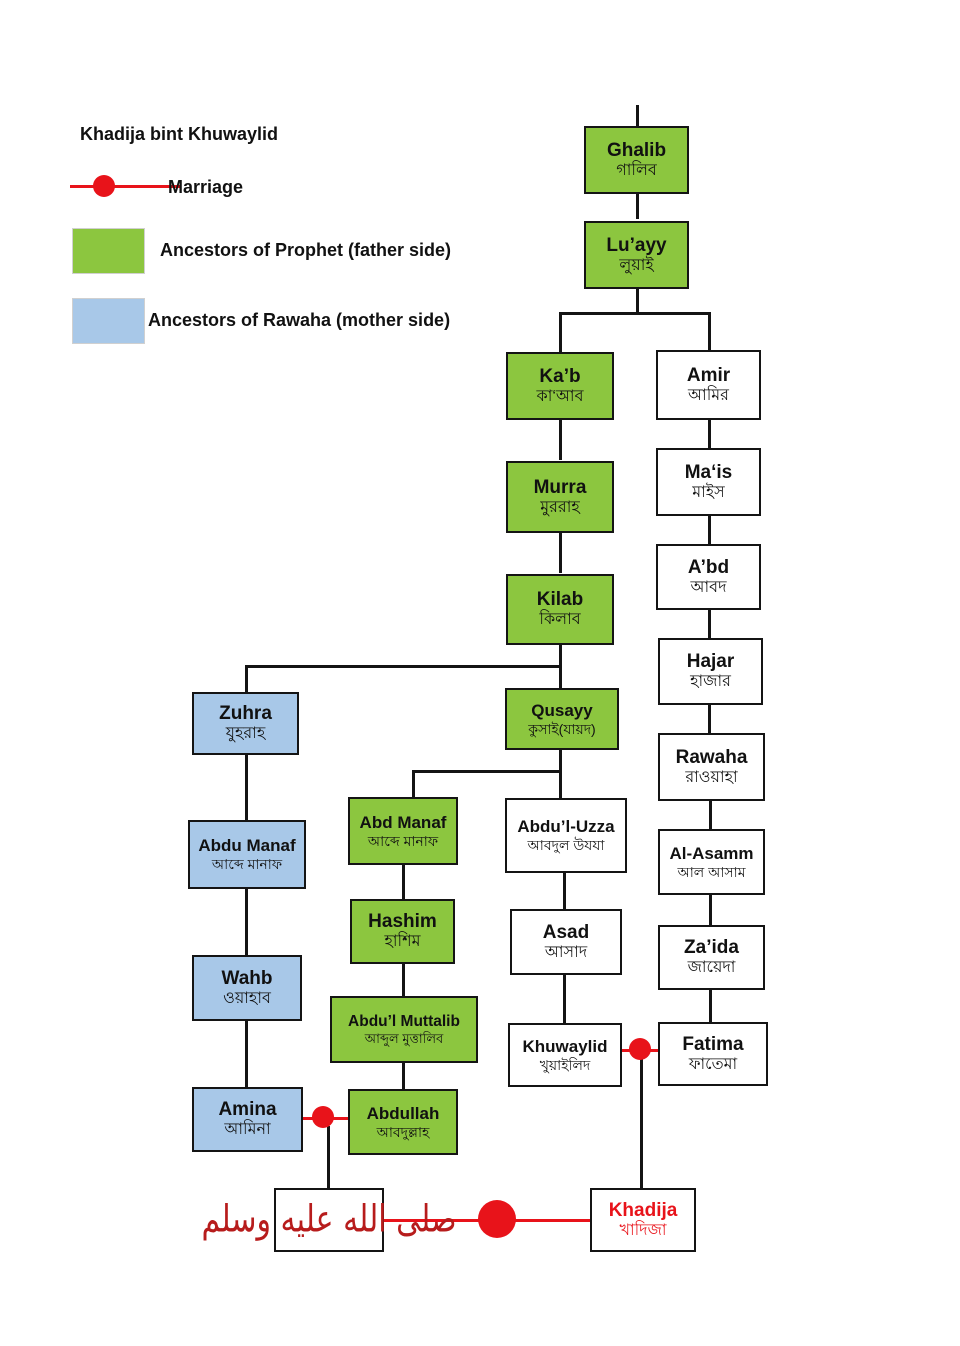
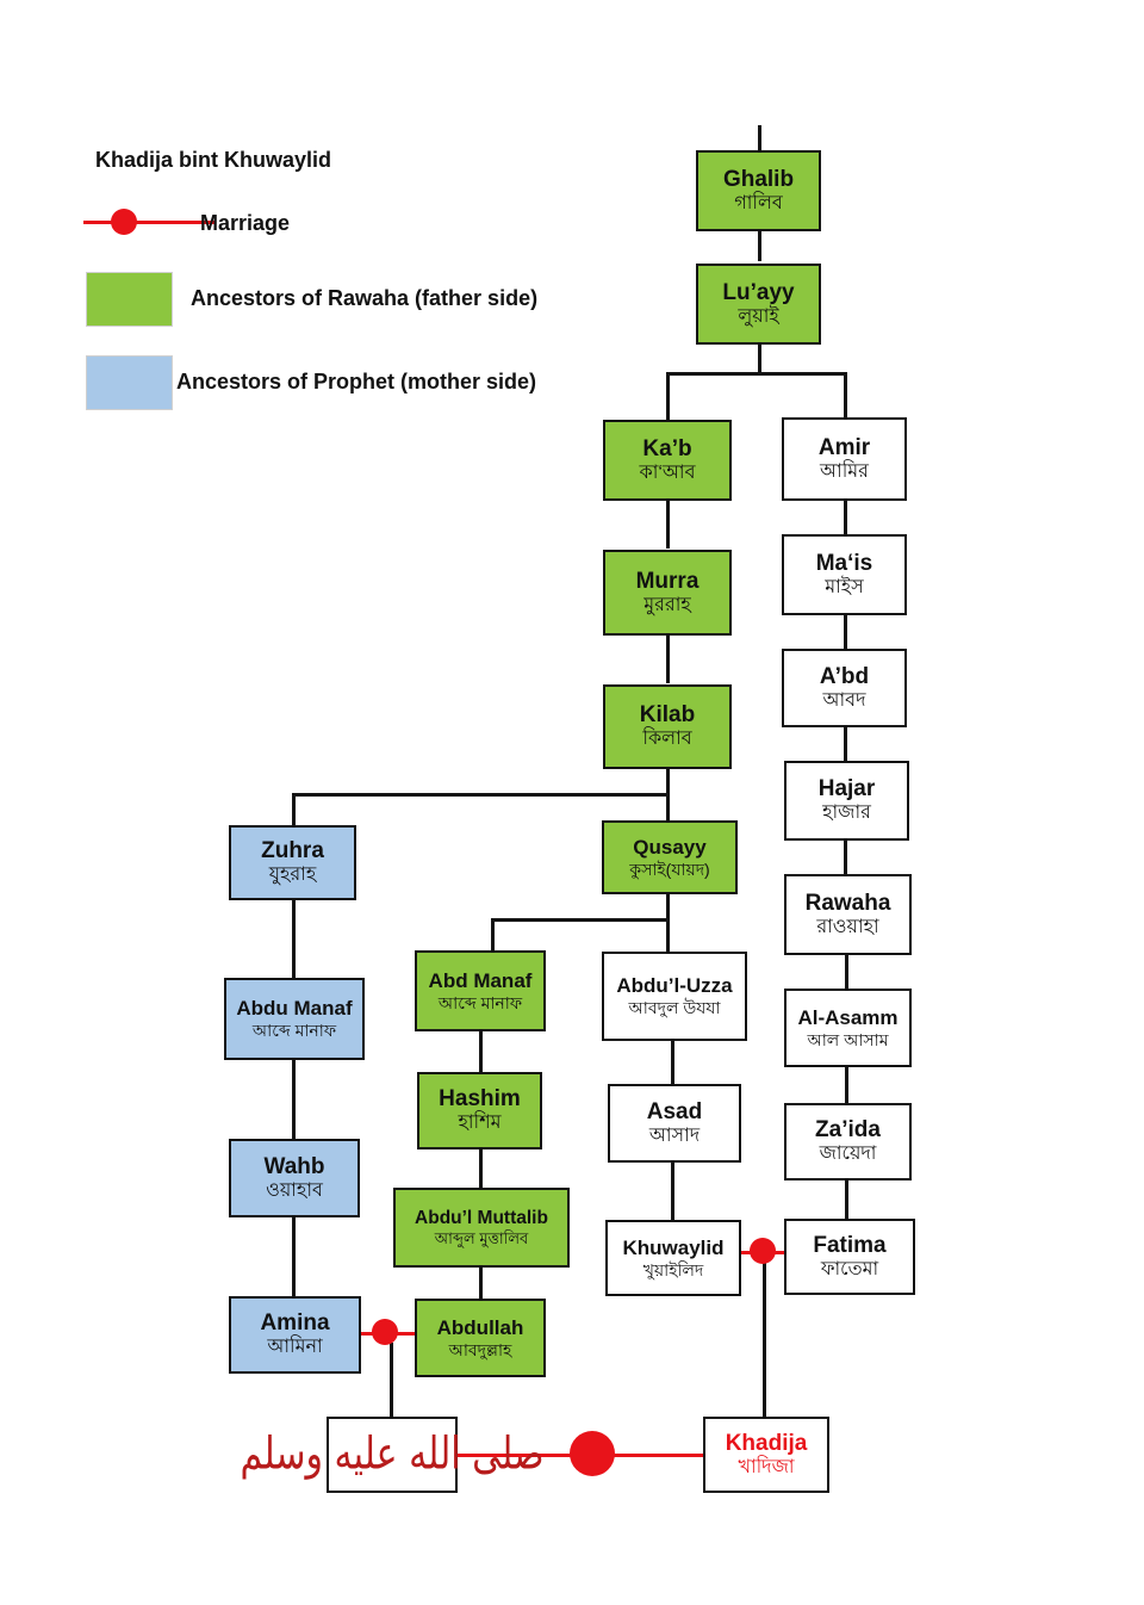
  Khadija bint Khuwaylid
  Marriage
- Ancestors of Prophet (father side)
+ Ancestors of Rawaha (father side)
- Ancestors of Rawaha (mother side)
+ Ancestors of Prophet (mother side)
  Ghalib
  গালিব
  Lu’ayy
  লুয়াই
  Ka’b
  কা‘আব
  Murra
  মুররাহ
  Kilab
  কিলাব
  Qusayy
  কুসাই(যায়দ)
  Amir
  আমির
  Ma‘is
  মাইস
  A’bd
  আবদ
  Hajar
  হাজার
  Rawaha
  রাওয়াহা
  Al-Asamm
  আল আসাম
  Za’ida
  জায়েদা
  Fatima
  ফাতেমা
  Zuhra
  যুহরাহ
  Abdu Manaf
  আব্দে মানাফ
  Wahb
  ওয়াহাব
  Amina
  আমিনা
  Abd Manaf
  আব্দে মানাফ
  Hashim
  হাশিম
  Abdu’l Muttalib
  আব্দুল মুত্তালিব
  Abdullah
  আবদুল্লাহ
  Abdu’l-Uzza
  আবদুল উযযা
  Asad
  আসাদ
  Khuwaylid
  খুয়াইলিদ
  Khadija
  খাদিজা
  صلى الله عليه وسلم
